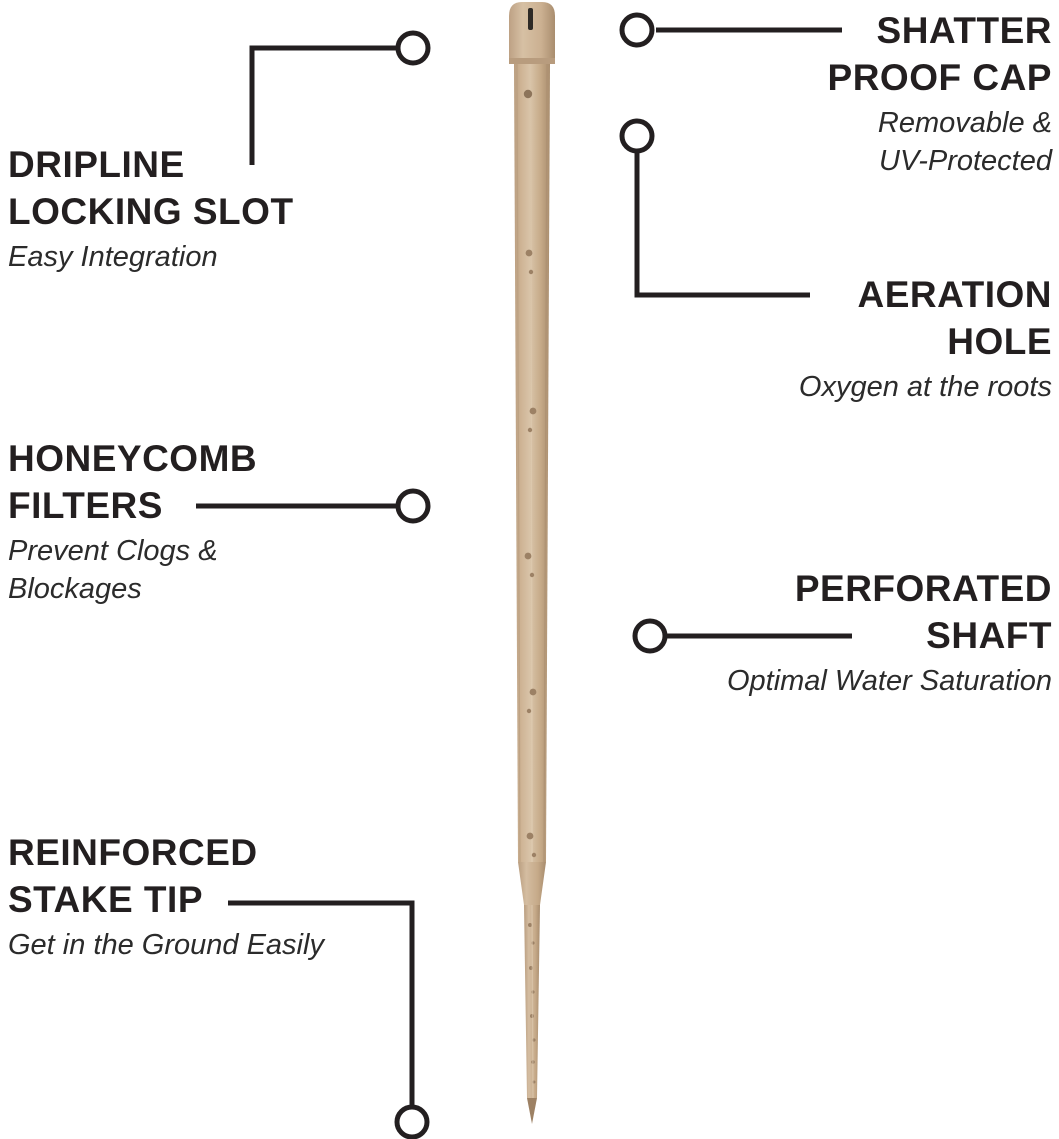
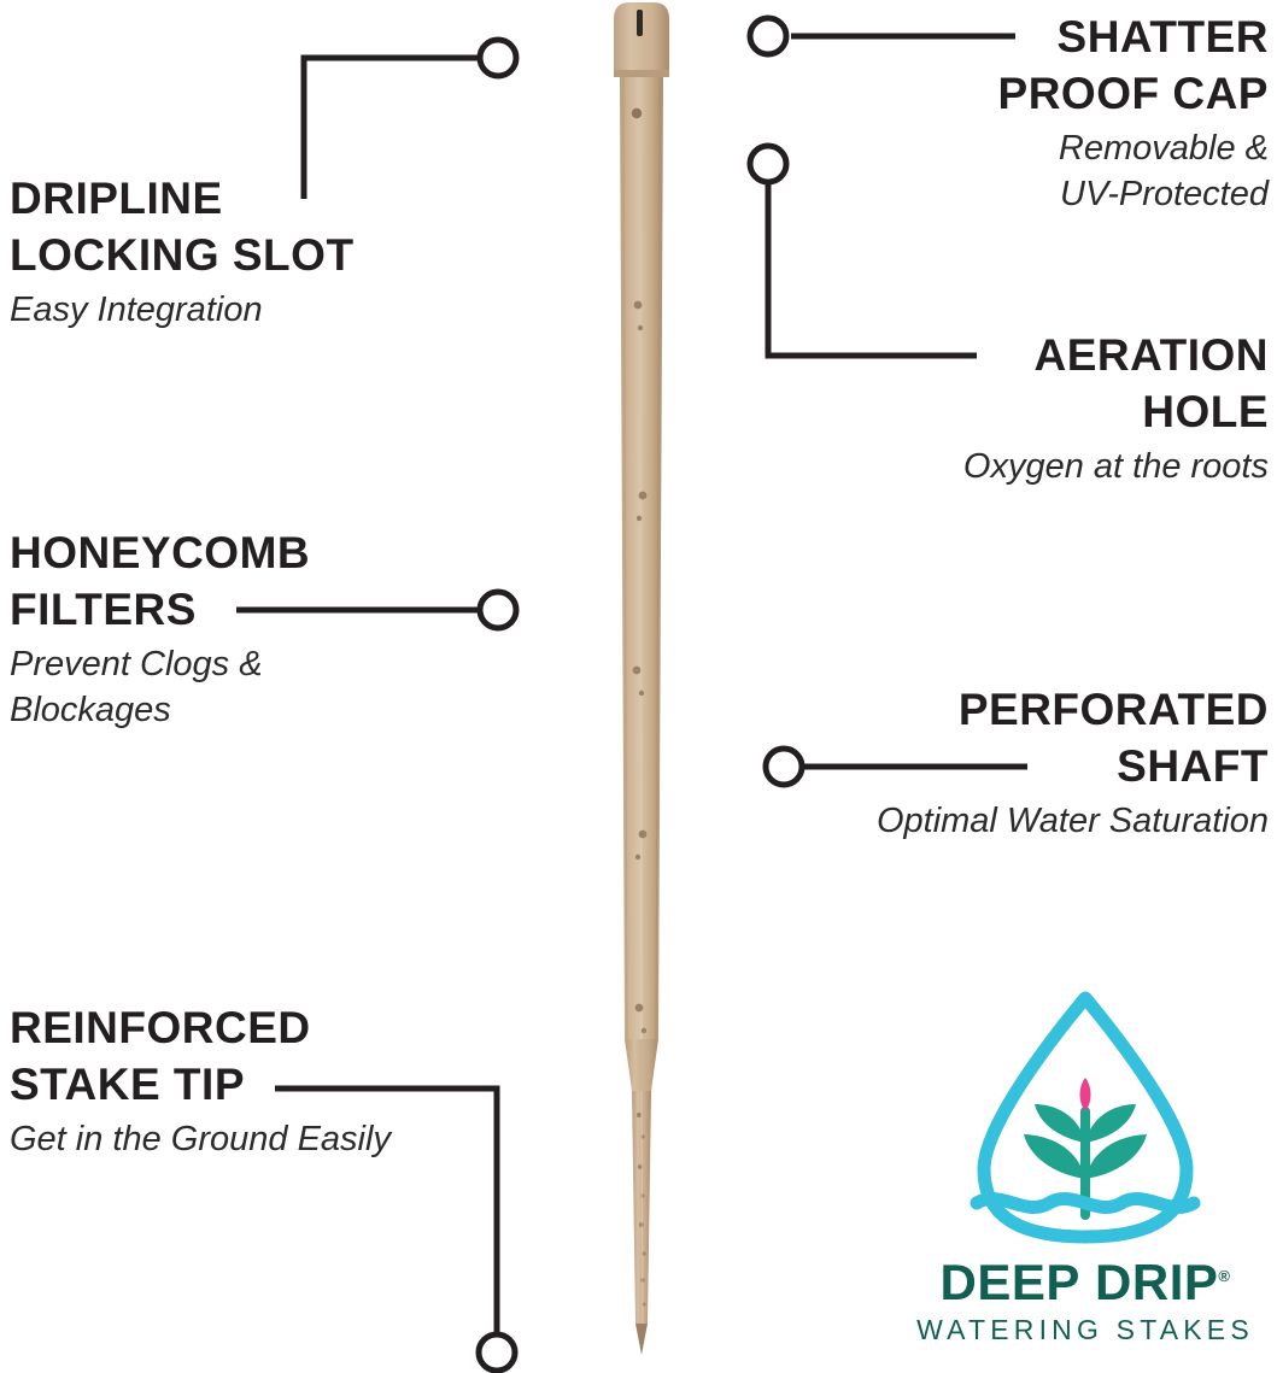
  DRIPLINE
  LOCKING SLOT
  Easy Integration
  HONEYCOMB
  FILTERS
  Prevent Clogs &
  Blockages
  REINFORCED
  STAKE TIP
  Get in the Ground Easily
  SHATTER
  PROOF CAP
  Removable &
  UV-Protected
  AERATION
  HOLE
  Oxygen at the roots
  PERFORATED
  SHAFT
  Optimal Water Saturation
+ DEEP DRIP®
+ WATERING STAKES
